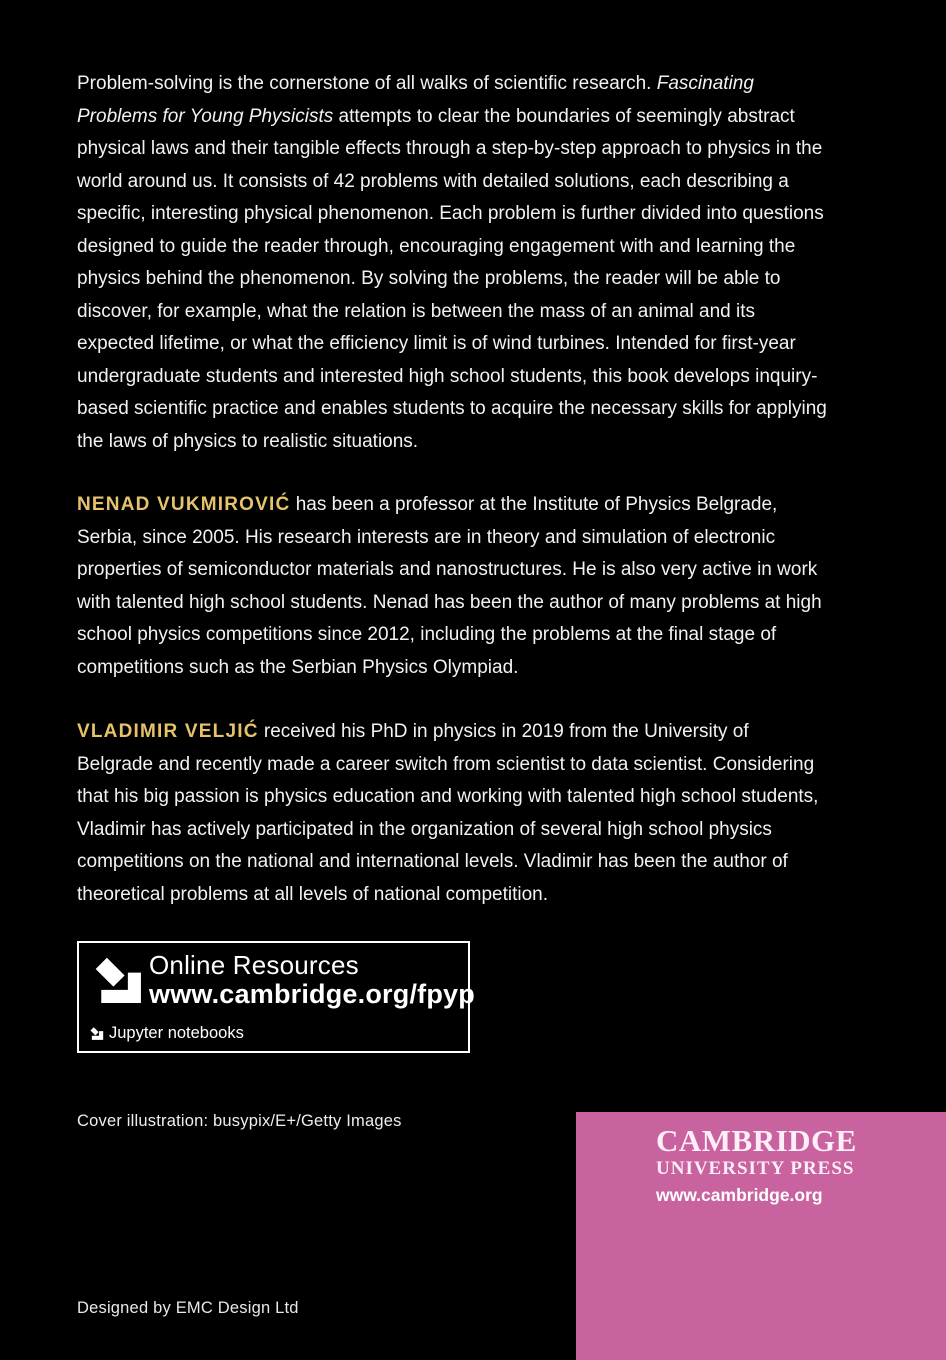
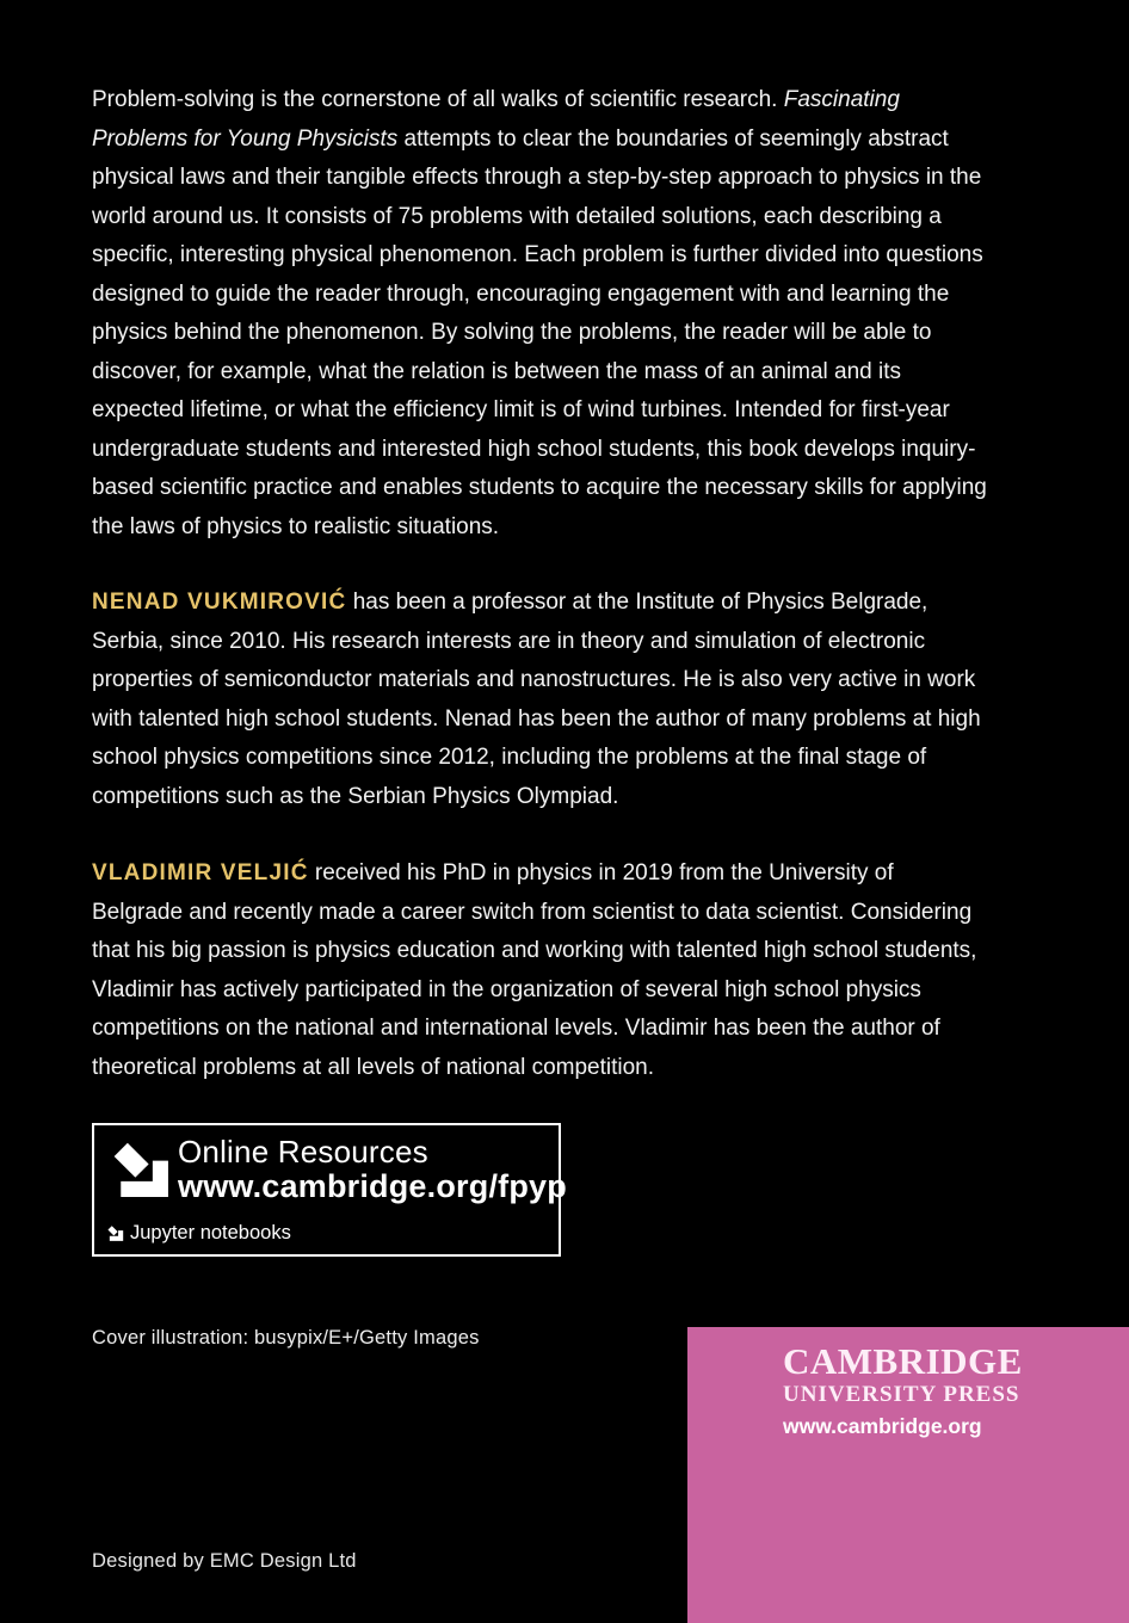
- Problem-solving is the cornerstone of all walks of scientific research. Fascinating Problems for Young Physicists attempts to clear the boundaries of seemingly abstract physical laws and their tangible effects through a step-by-step approach to physics in the world around us. It consists of 42 problems with detailed solutions, each describing a specific, interesting physical phenomenon. Each problem is further divided into questions designed to guide the reader through, encouraging engagement with and learning the physics behind the phenomenon. By solving the problems, the reader will be able to discover, for example, what the relation is between the mass of an animal and its expected lifetime, or what the efficiency limit is of wind turbines. Intended for first-year undergraduate students and interested high school students, this book develops inquiry-based scientific practice and enables students to acquire the necessary skills for applying the laws of physics to realistic situations.
+ Problem-solving is the cornerstone of all walks of scientific research. Fascinating Problems for Young Physicists attempts to clear the boundaries of seemingly abstract physical laws and their tangible effects through a step-by-step approach to physics in the world around us. It consists of 75 problems with detailed solutions, each describing a specific, interesting physical phenomenon. Each problem is further divided into questions designed to guide the reader through, encouraging engagement with and learning the physics behind the phenomenon. By solving the problems, the reader will be able to discover, for example, what the relation is between the mass of an animal and its expected lifetime, or what the efficiency limit is of wind turbines. Intended for first-year undergraduate students and interested high school students, this book develops inquiry-based scientific practice and enables students to acquire the necessary skills for applying the laws of physics to realistic situations.
- NENAD VUKMIROVIĆ has been a professor at the Institute of Physics Belgrade, Serbia, since 2005. His research interests are in theory and simulation of electronic properties of semiconductor materials and nanostructures. He is also very active in work with talented high school students. Nenad has been the author of many problems at high school physics competitions since 2012, including the problems at the final stage of competitions such as the Serbian Physics Olympiad.
+ NENAD VUKMIROVIĆ has been a professor at the Institute of Physics Belgrade, Serbia, since 2010. His research interests are in theory and simulation of electronic properties of semiconductor materials and nanostructures. He is also very active in work with talented high school students. Nenad has been the author of many problems at high school physics competitions since 2012, including the problems at the final stage of competitions such as the Serbian Physics Olympiad.
  VLADIMIR VELJIĆ received his PhD in physics in 2019 from the University of Belgrade and recently made a career switch from scientist to data scientist. Considering that his big passion is physics education and working with talented high school students, Vladimir has actively participated in the organization of several high school physics competitions on the national and international levels. Vladimir has been the author of theoretical problems at all levels of national competition.
  Online Resources
  www.cambridge.org/fpyp
  Jupyter notebooks
  Cover illustration: busypix/E+/Getty Images
  Designed by EMC Design Ltd
  CAMBRIDGE
  UNIVERSITY PRESS
  www.cambridge.org
